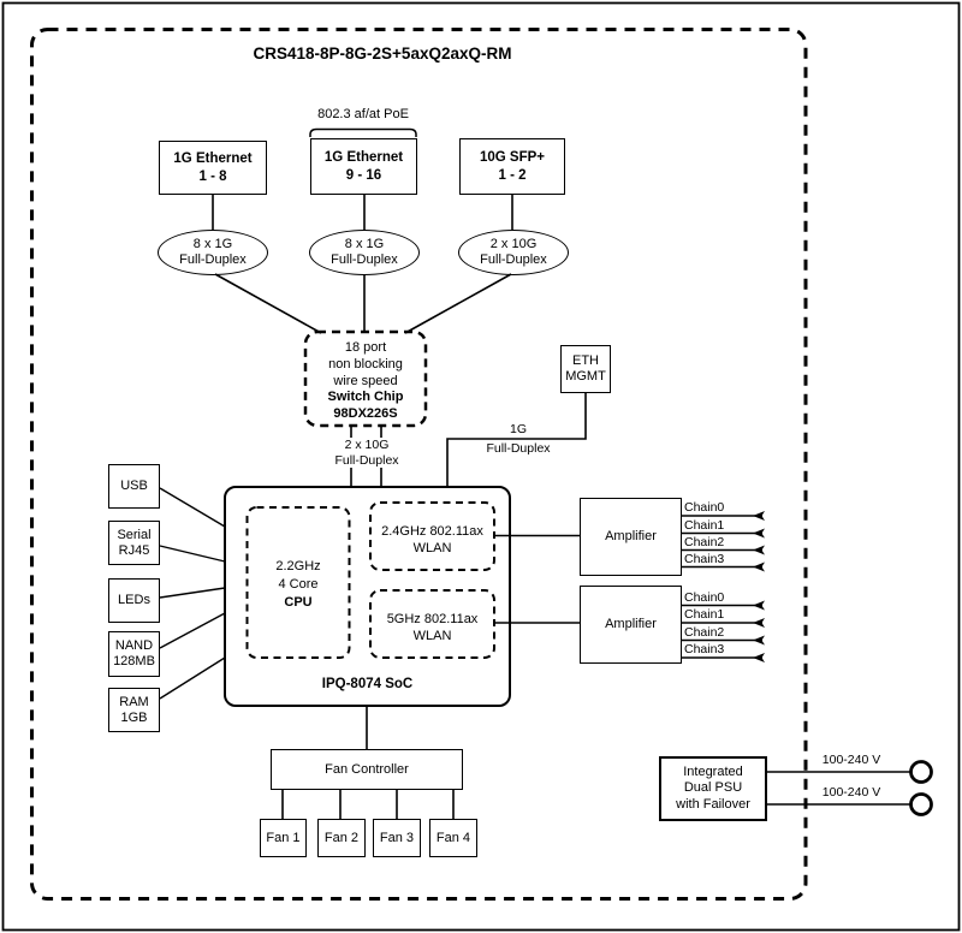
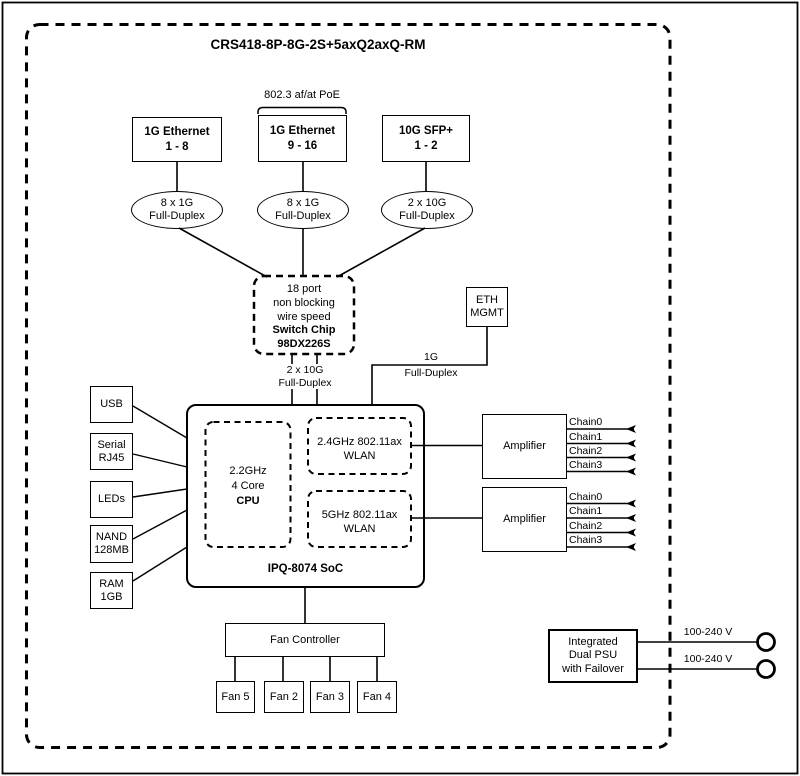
  CRS418-8P-8G-2S+5axQ2axQ-RM
  802.3 af/at PoE
  1G Ethernet
  1 - 8
  1G Ethernet
  9 - 16
  10G SFP+
  1 - 2
  8 x 1G
  Full-Duplex
  8 x 1G
  Full-Duplex
  2 x 10G
  Full-Duplex
  18 port
  non blocking
  wire speed
  Switch Chip
  98DX226S
  ETH
  MGMT
  2 x 10G
  Full-Duplex
  1G
  Full-Duplex
  IPQ-8074 SoC
  2.2GHz
  4 Core
  CPU
  2.4GHz 802.11ax
  WLAN
  5GHz 802.11ax
  WLAN
  USB
  Serial
  RJ45
  LEDs
  NAND
  128MB
  RAM
  1GB
  Amplifier
  Amplifier
  Chain0
  Chain1
  Chain2
  Chain3
  Chain0
  Chain1
  Chain2
  Chain3
  Fan Controller
- Fan 1
+ Fan 5
  Fan 2
  Fan 3
  Fan 4
  Integrated
  Dual PSU
  with Failover
  100-240 V
  100-240 V
